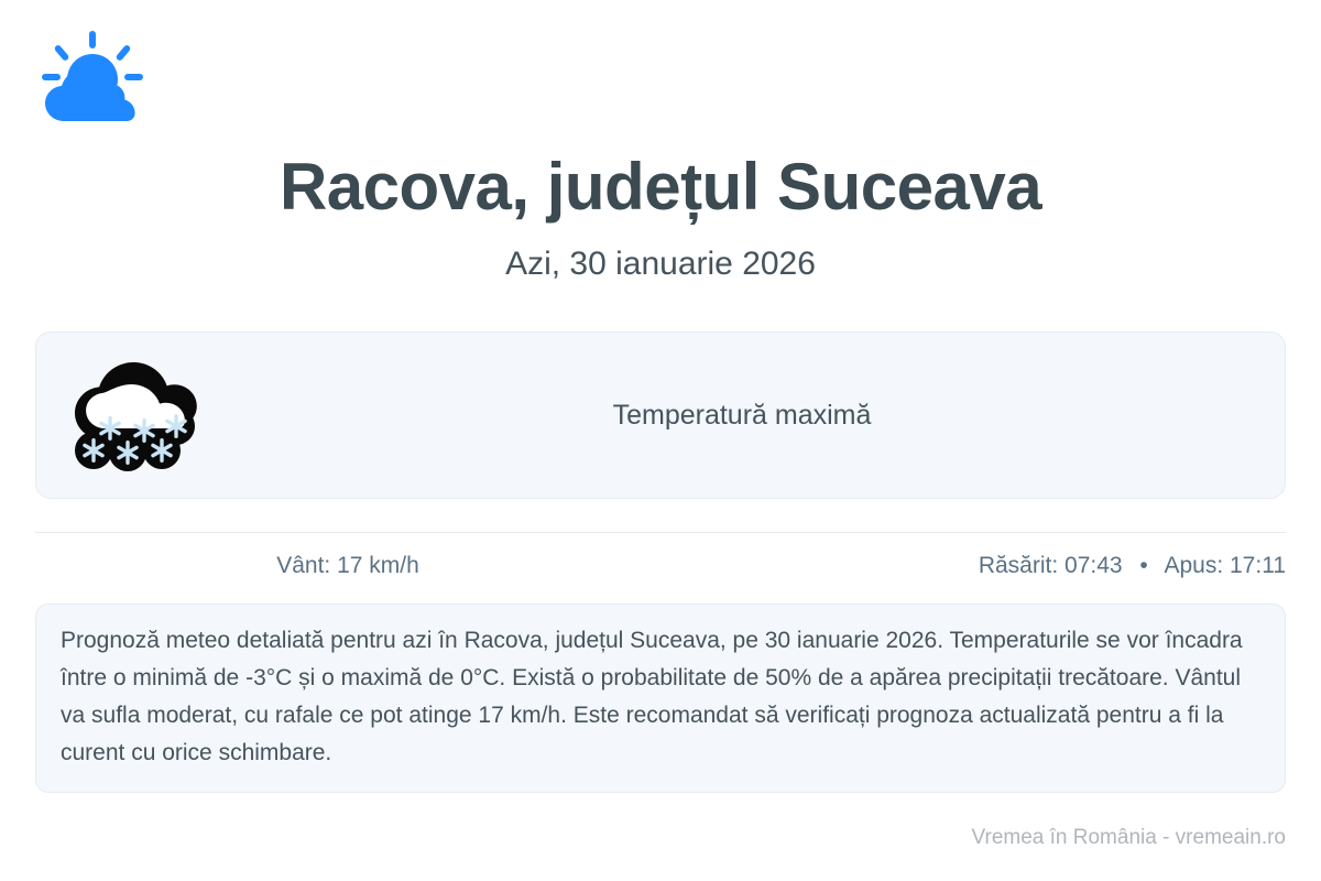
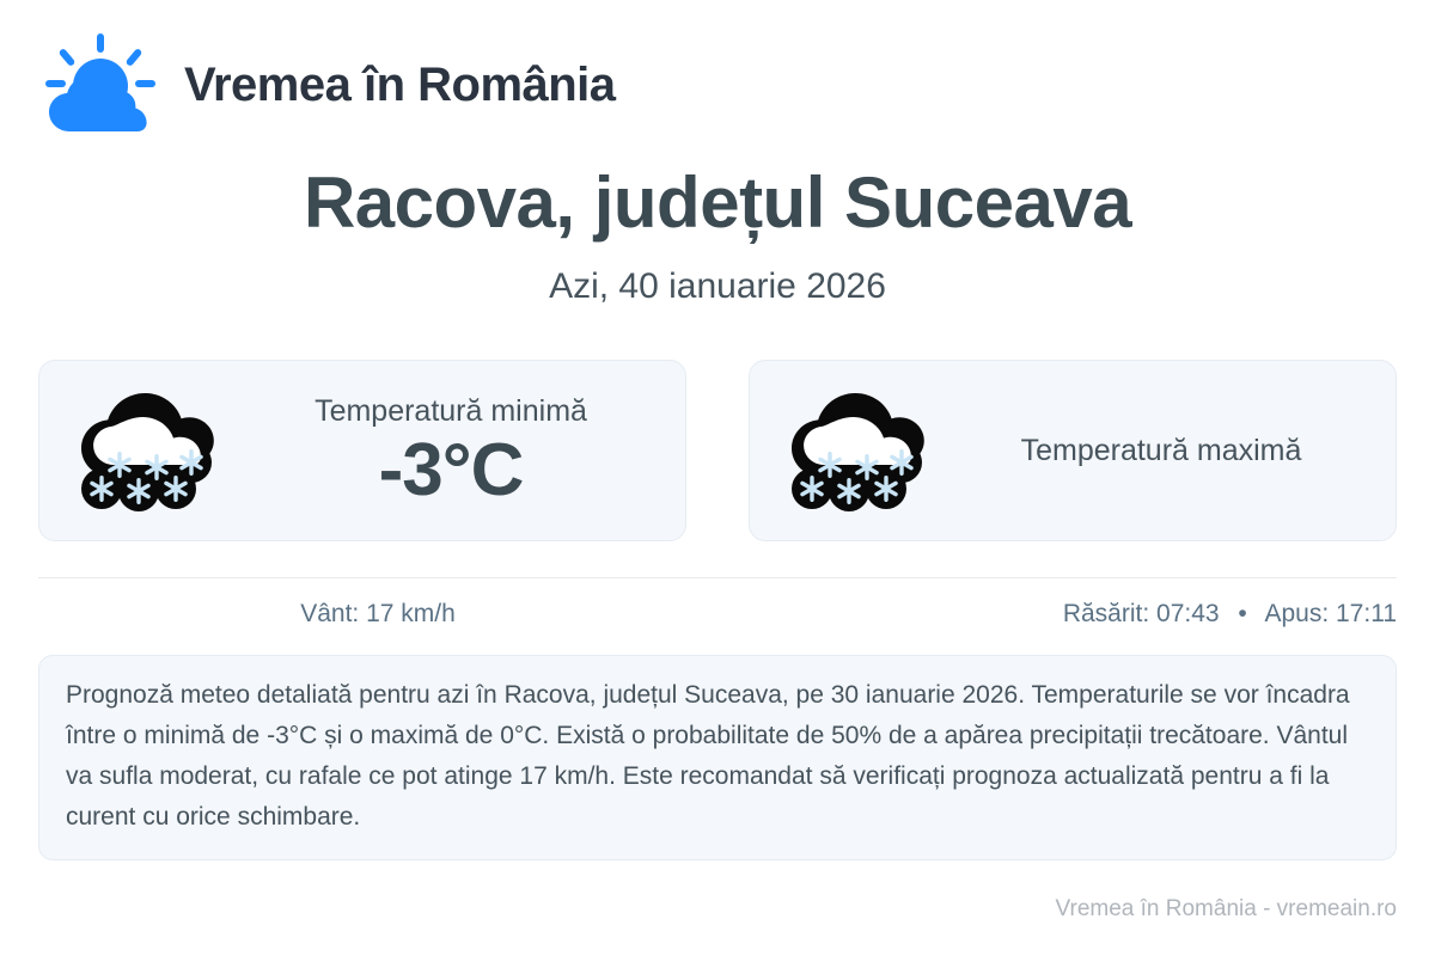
+ Vremea în România
  Racova, județul Suceava
- Azi, 30 ianuarie 2026
+ Azi, 40 ianuarie 2026
+ Temperatură minimă
+ -3°C
  Temperatură maximă
  Vânt: 17 km/h
  Răsărit: 07:43 • Apus: 17:11
  Prognoză meteo detaliată pentru azi în Racova, județul Suceava, pe 30 ianuarie 2026. Temperaturile se vor încadra între o minimă de -3°C și o maximă de 0°C. Există o probabilitate de 50% de a apărea precipitații trecătoare. Vântul va sufla moderat, cu rafale ce pot atinge 17 km/h. Este recomandat să verificați prognoza actualizată pentru a fi la curent cu orice schimbare.
  Vremea în România - vremeain.ro
